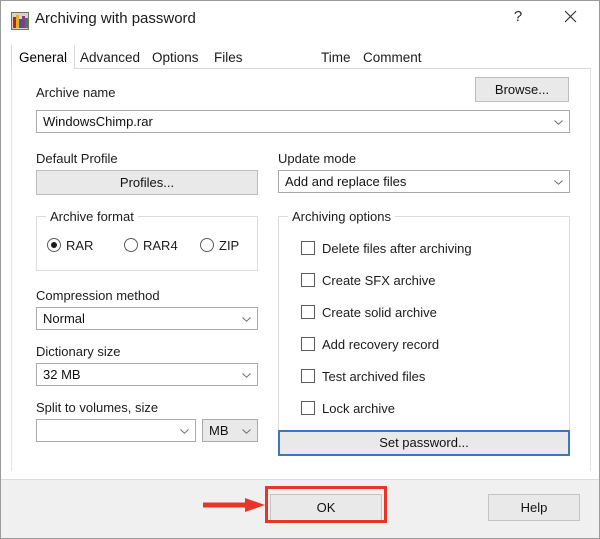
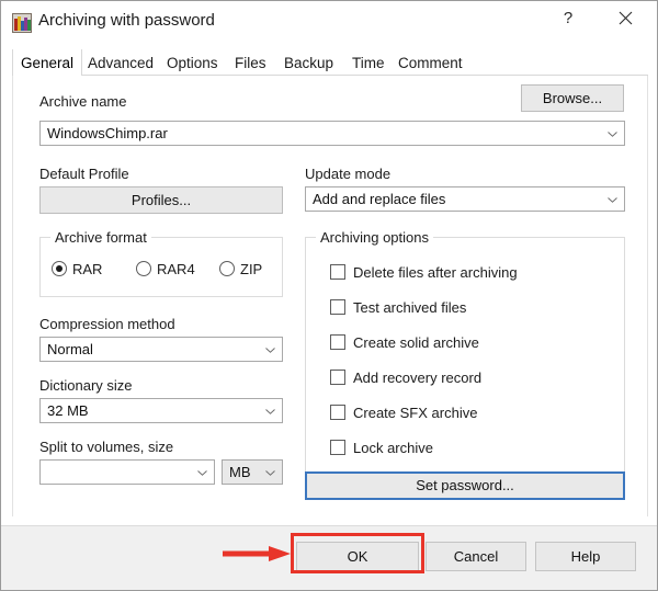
  Archiving with password
  ?
  General
  Advanced
  Options
  Files
+ Backup
  Time
  Comment
  Archive name
  Browse...
  WindowsChimp.rar
  Default Profile
  Profiles...
  Update mode
  Add and replace files
  Archive format
  RAR
  RAR4
  ZIP
  Compression method
  Normal
  Dictionary size
  32 MB
  Split to volumes, size
  MB
  Archiving options
  Delete files after archiving
- Create SFX archive
+ Test archived files
  Create solid archive
  Add recovery record
- Test archived files
+ Create SFX archive
  Lock archive
  Set password...
  OK
+ Cancel
  Help
